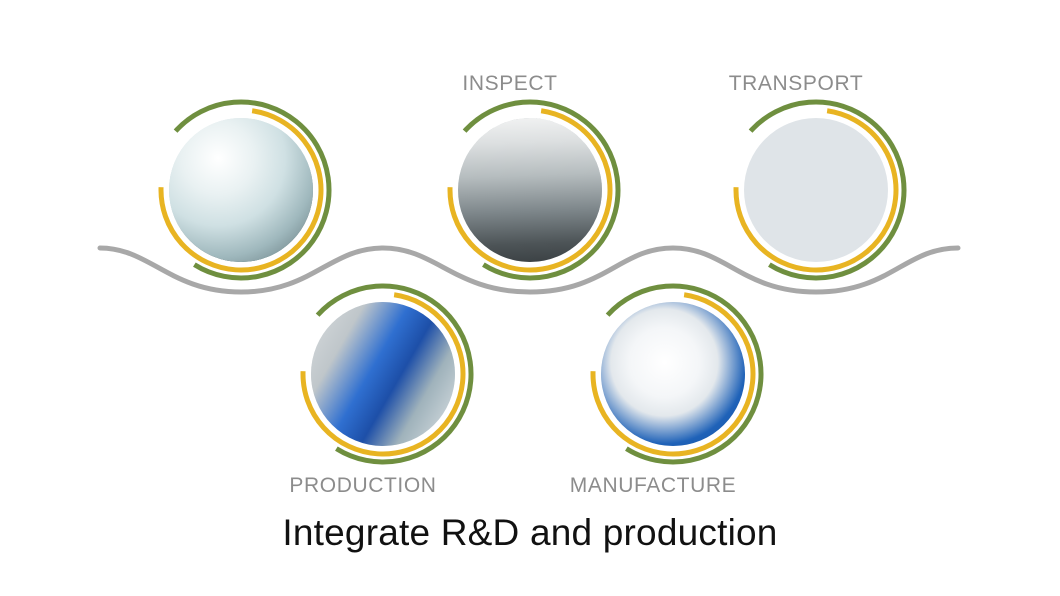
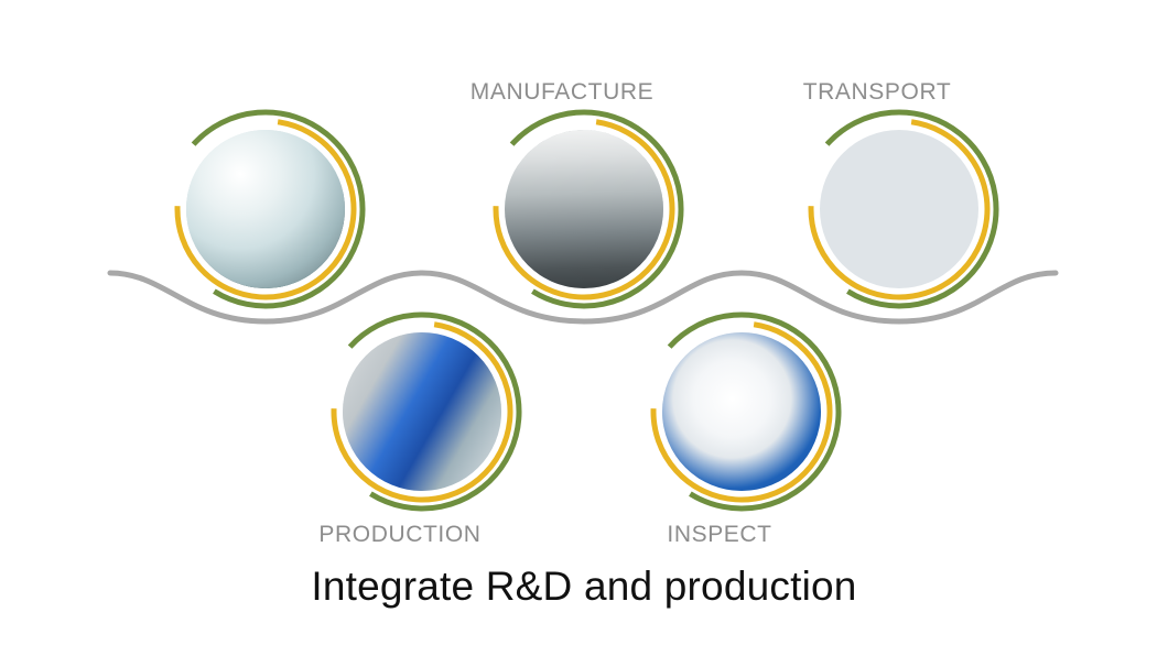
- INSPECT
+ MANUFACTURE
  TRANSPORT
  PRODUCTION
- MANUFACTURE
+ INSPECT
  Integrate R&D and production
